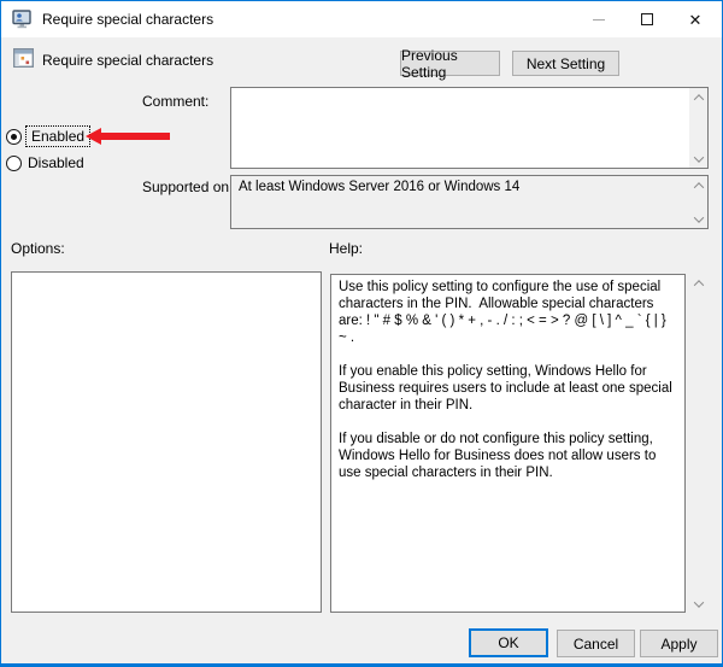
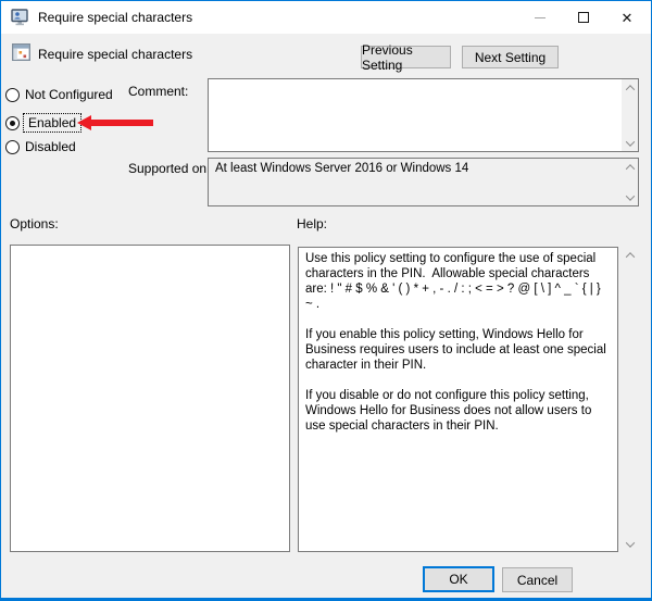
  Require special characters
  ✕
  Require special characters
  Previous Setting
  Next Setting
+ Not Configured
  Enabled
  Disabled
  Comment:
  Supported on
  At least Windows Server 2016 or Windows 14
  Options:
  Help:
  Use this policy setting to configure the use of special characters in the PIN. Allowable special characters are: ! " # $ % & ' ( ) * + , - . / : ; < = > ? @ [ \ ] ^ _ ` { | } ~ .
  If you enable this policy setting, Windows Hello for Business requires users to include at least one special character in their PIN.
  If you disable or do not configure this policy setting, Windows Hello for Business does not allow users to use special characters in their PIN.
  OK
  Cancel
- Apply
